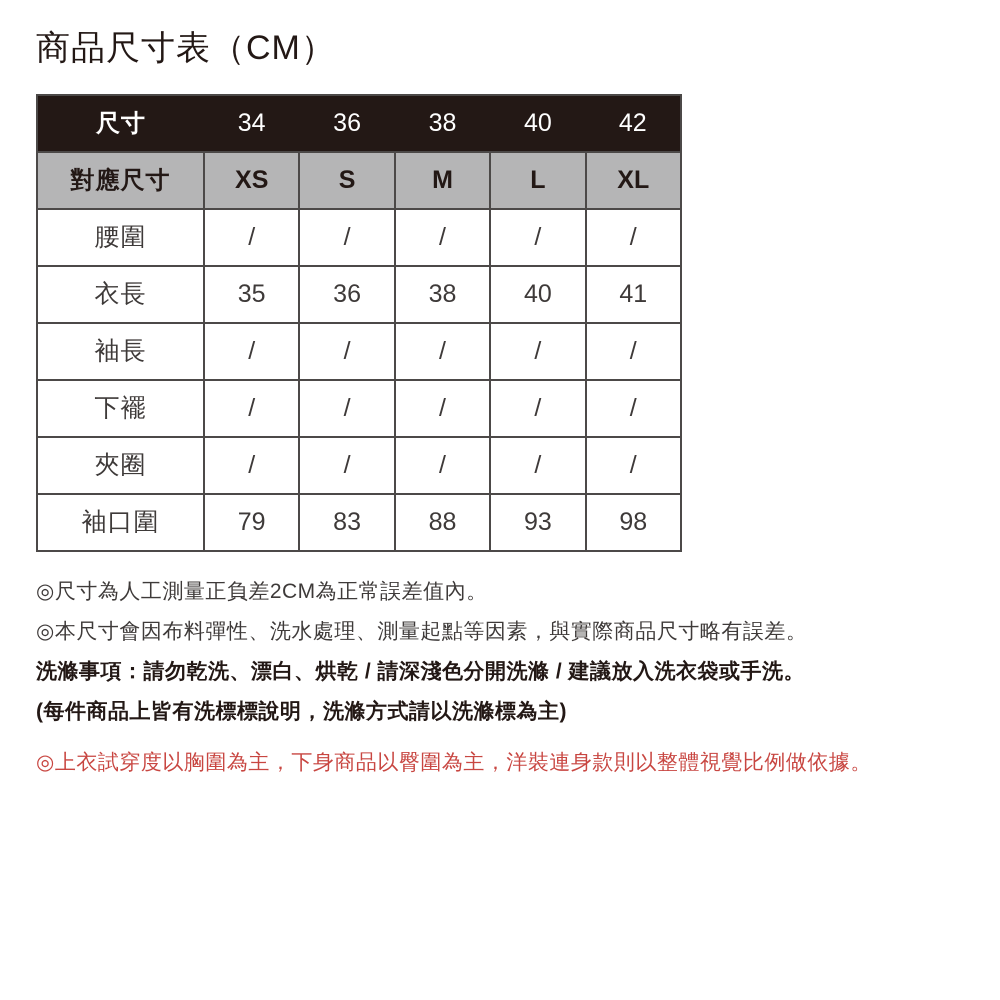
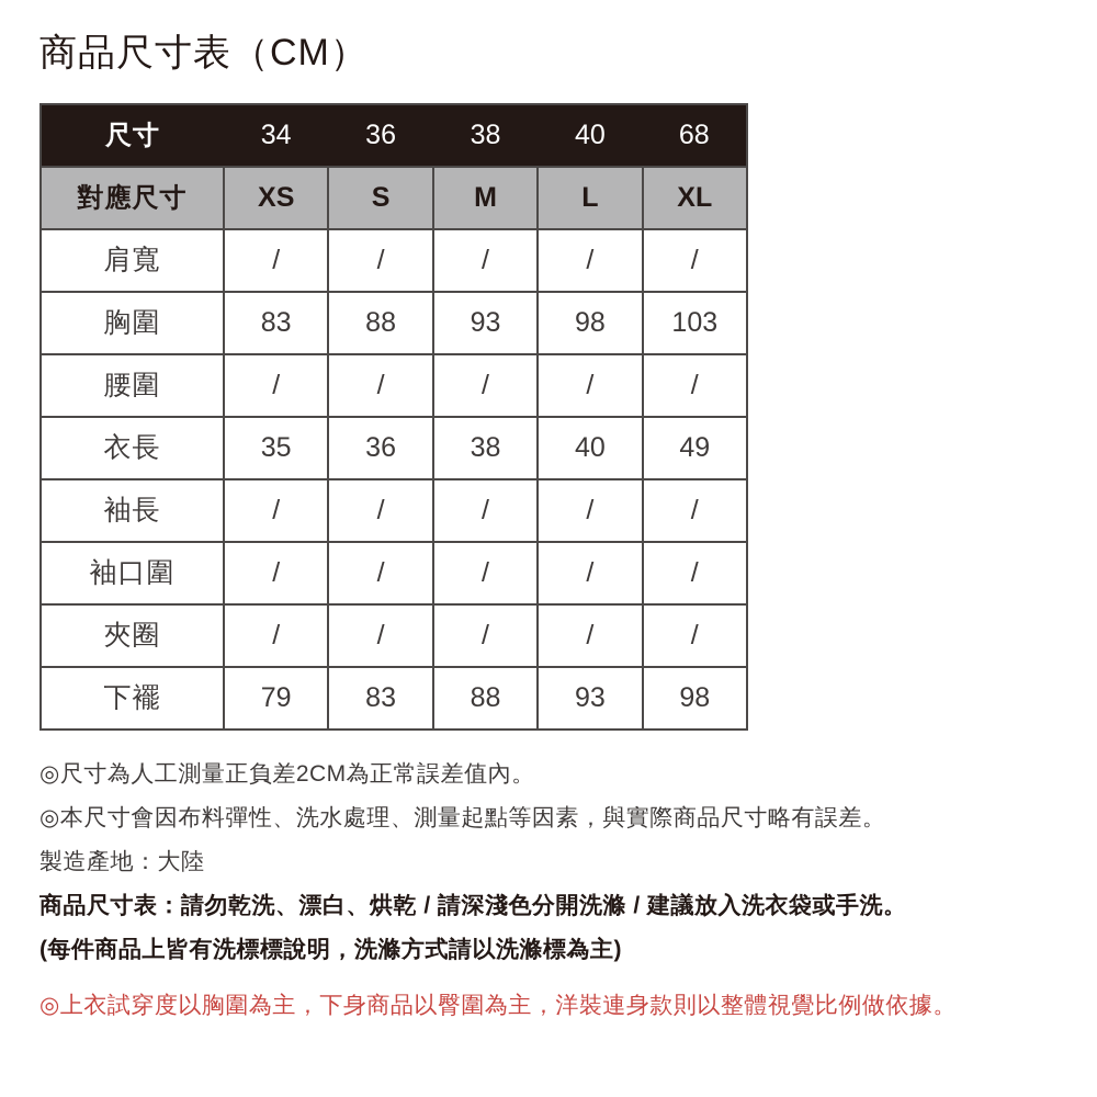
  商品尺寸表（CM）
- 尺寸	34	36	38	40	42
+ 尺寸	34	36	38	40	68
  對應尺寸	XS	S	M	L	XL
+ 肩寬	/	/	/	/	/
+ 胸圍	83	88	93	98	103
  腰圍	/	/	/	/	/
- 衣長	35	36	38	40	41
+ 衣長	35	36	38	40	49
  袖長	/	/	/	/	/
- 下襬	/	/	/	/	/
+ 袖口圍	/	/	/	/	/
  夾圈	/	/	/	/	/
- 袖口圍	79	83	88	93	98
+ 下襬	79	83	88	93	98
  ◎尺寸為人工測量正負差2CM為正常誤差值內。
  ◎本尺寸會因布料彈性、洗水處理、測量起點等因素，與實際商品尺寸略有誤差。
+ 製造產地：大陸
- 洗滌事項：請勿乾洗、漂白、烘乾 / 請深淺色分開洗滌 / 建議放入洗衣袋或手洗。
+ 商品尺寸表：請勿乾洗、漂白、烘乾 / 請深淺色分開洗滌 / 建議放入洗衣袋或手洗。
  (每件商品上皆有洗標標說明，洗滌方式請以洗滌標為主)
  ◎上衣試穿度以胸圍為主，下身商品以臀圍為主，洋裝連身款則以整體視覺比例做依據。
